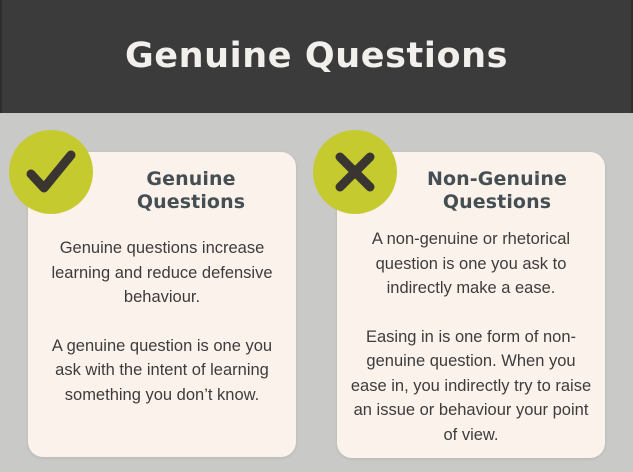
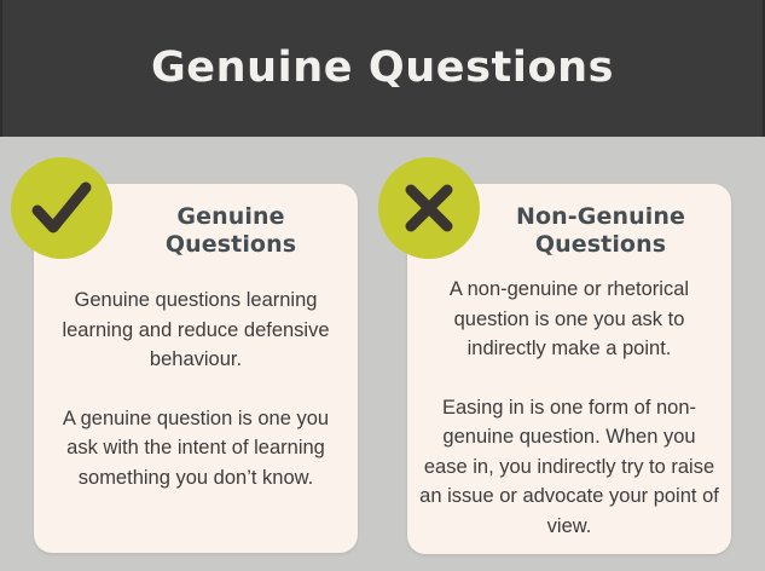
  Genuine Questions
  Genuine
  Questions
- Genuine questions increase learning and reduce defensive behaviour.
+ Genuine questions learning learning and reduce defensive behaviour.
  A genuine question is one you ask with the intent of learning something you don’t know.
  Non-Genuine
  Questions
- A non-genuine or rhetorical question is one you ask to indirectly make a ease.
+ A non-genuine or rhetorical question is one you ask to indirectly make a point.
- Easing in is one form of non-genuine question. When you ease in, you indirectly try to raise an issue or behaviour your point of view.
+ Easing in is one form of non-genuine question. When you ease in, you indirectly try to raise an issue or advocate your point of view.
